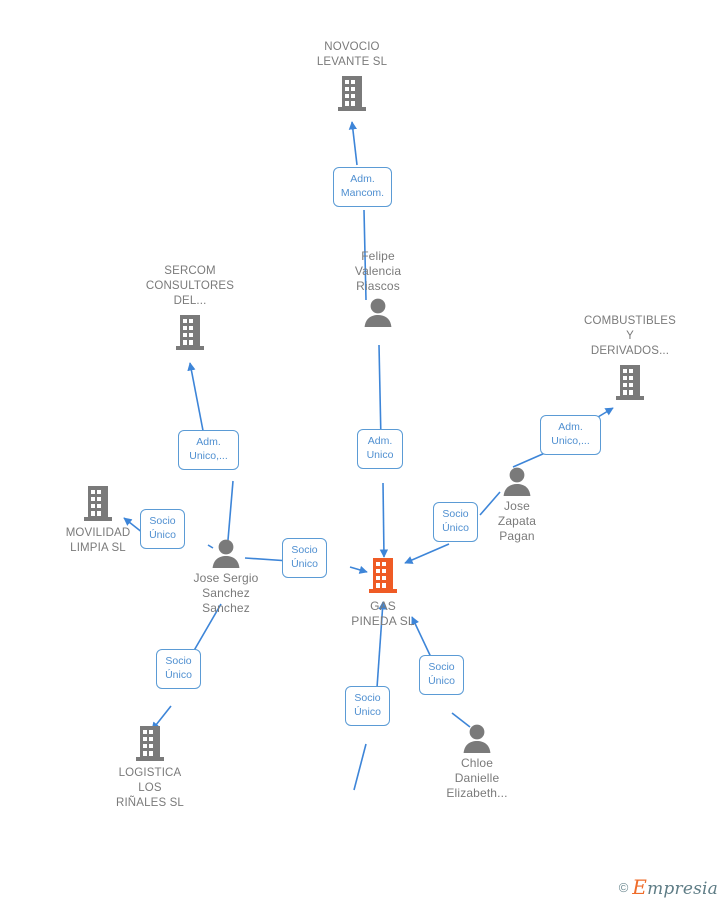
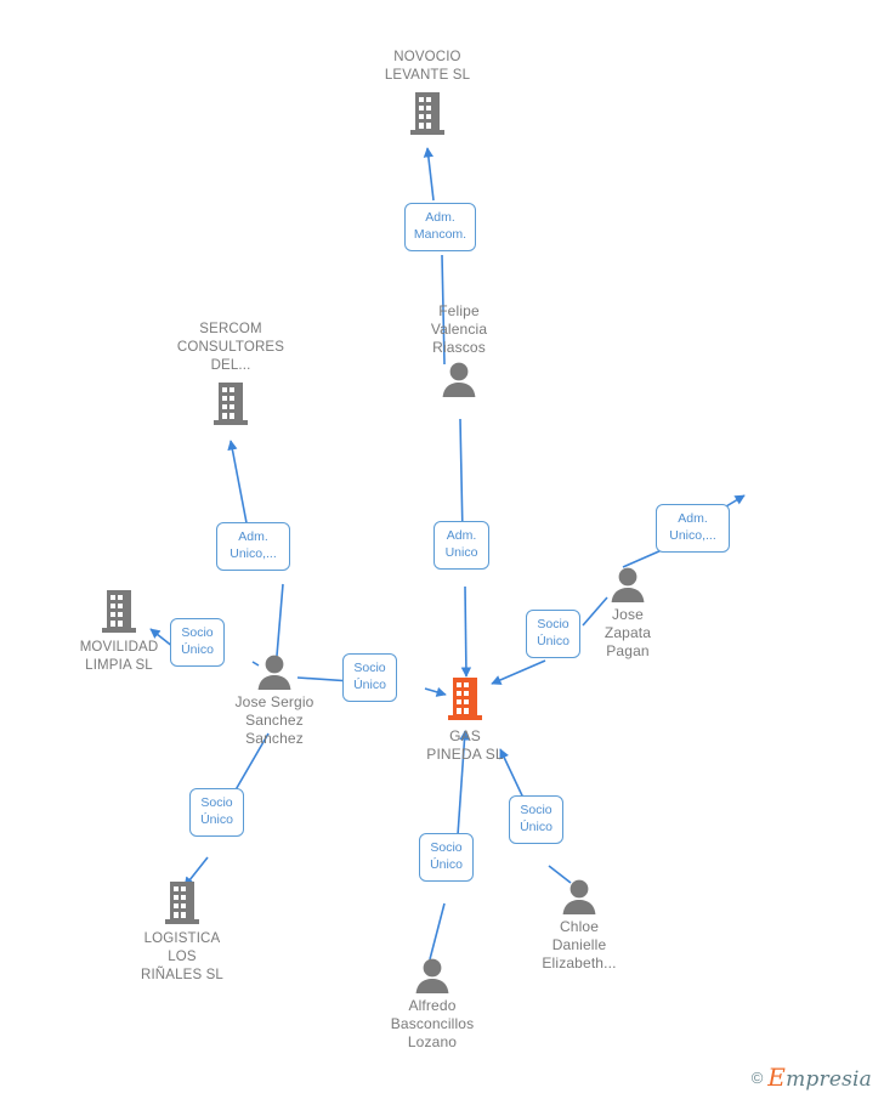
  NOVOCIO
  LEVANTE SL
  SERCOM
  CONSULTORES
  DEL...
- COMBUSTIBLES
- Y
- DERIVADOS...
  MOVILIDAD
  LIMPIA SL
  LOGISTICA
  LOS
  RIÑALES SL
  GAS
  PINEDA SL
  Felipe
  Valencia
  Riascos
  Jose Sergio
  Sanchez
  Sanchez
  Jose
  Zapata
  Pagan
+ Alfredo
+ Basconcillos
+ Lozano
  Chloe
  Danielle
  Elizabeth...
  Adm.
  Mancom.
  Adm.
  Unico,...
  Adm.
  Unico
  Adm.
  Unico,...
  Socio
  Único
  Socio
  Único
  Socio
  Único
  Socio
  Único
  Socio
  Único
  Socio
  Único
  ©
  Empresia
